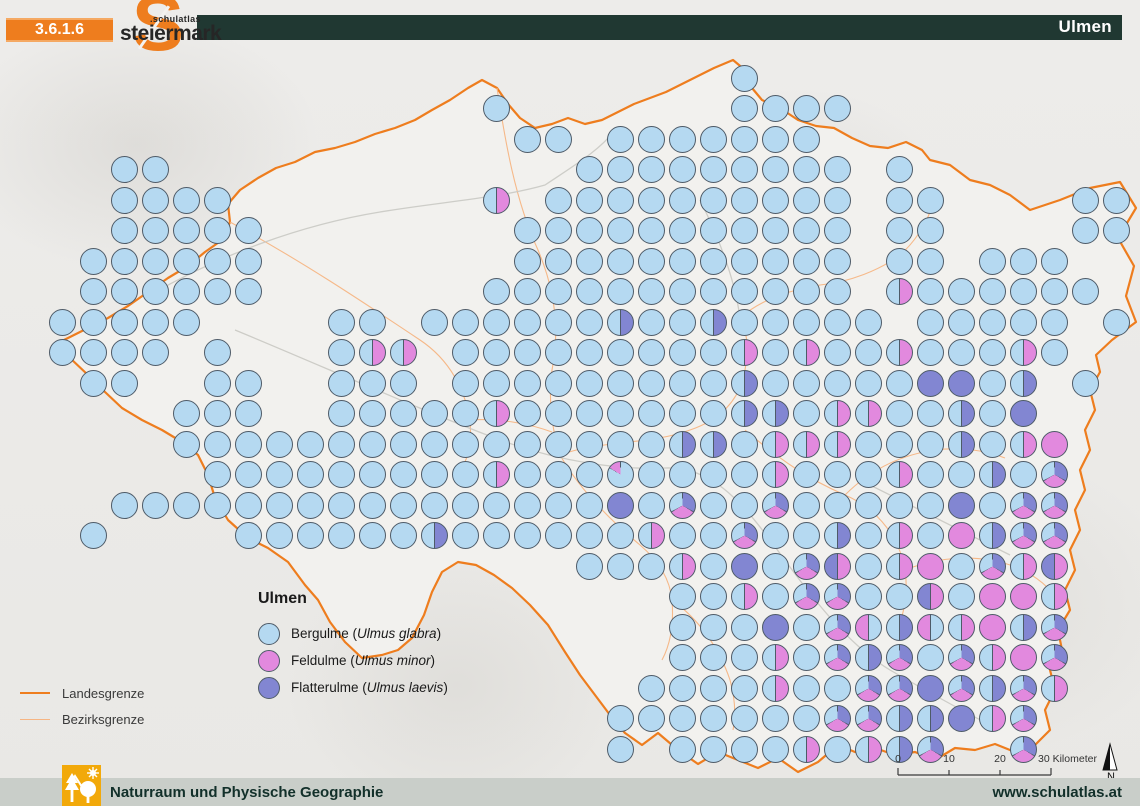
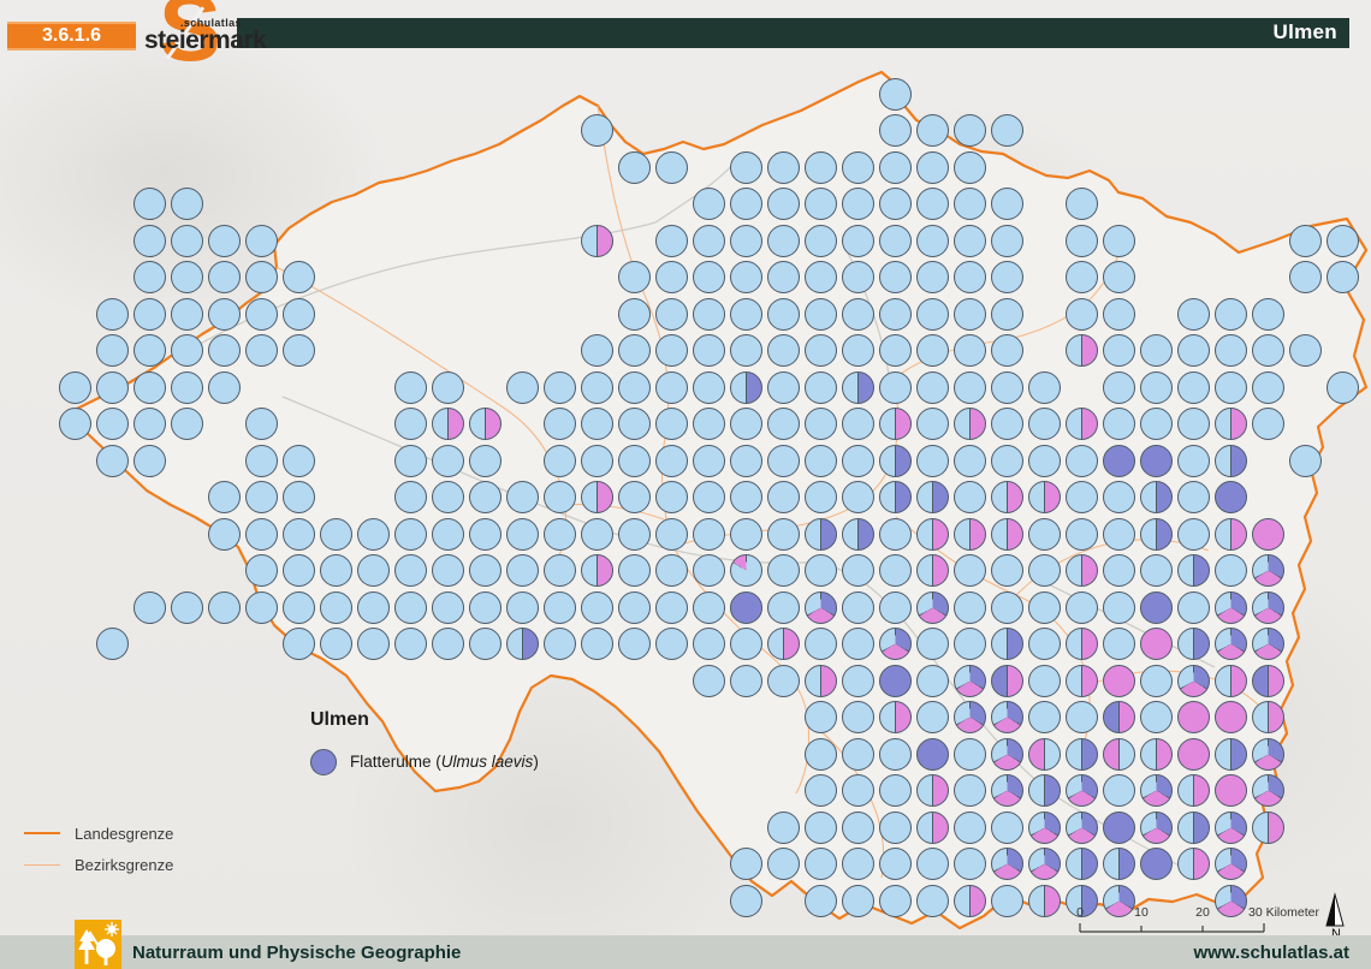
  Ulmen
- Bergulme Ulmus glabra
- Feldulme Ulmus minor
  Flatterulme Ulmus laevis
  Landesgrenze
  Bezirksgrenze
  0
  10
  20
  30 Kilometer
  N
  Ulmen
  3.6.1.6
  .schulatlas
  steiermark
  Naturraum und Physische Geographie
  www.schulatlas.at
